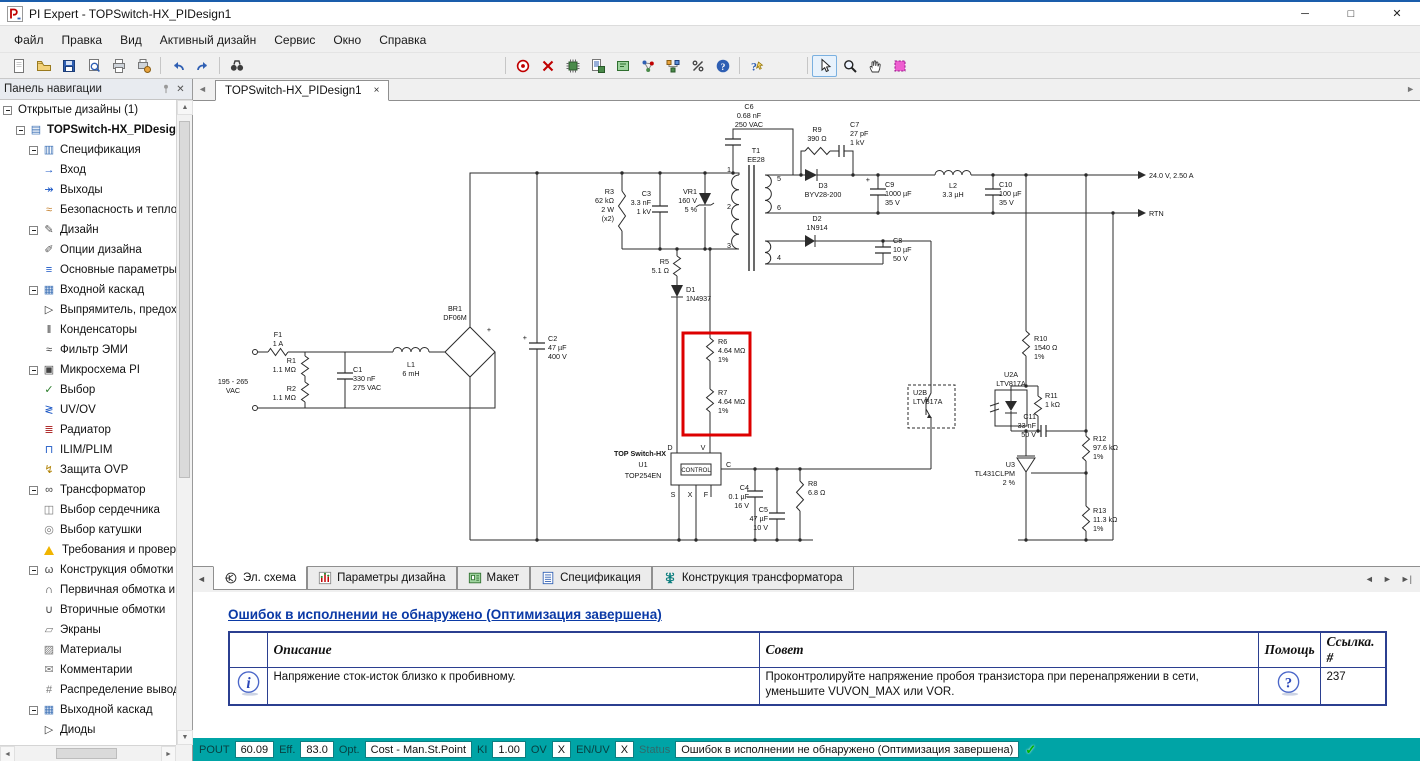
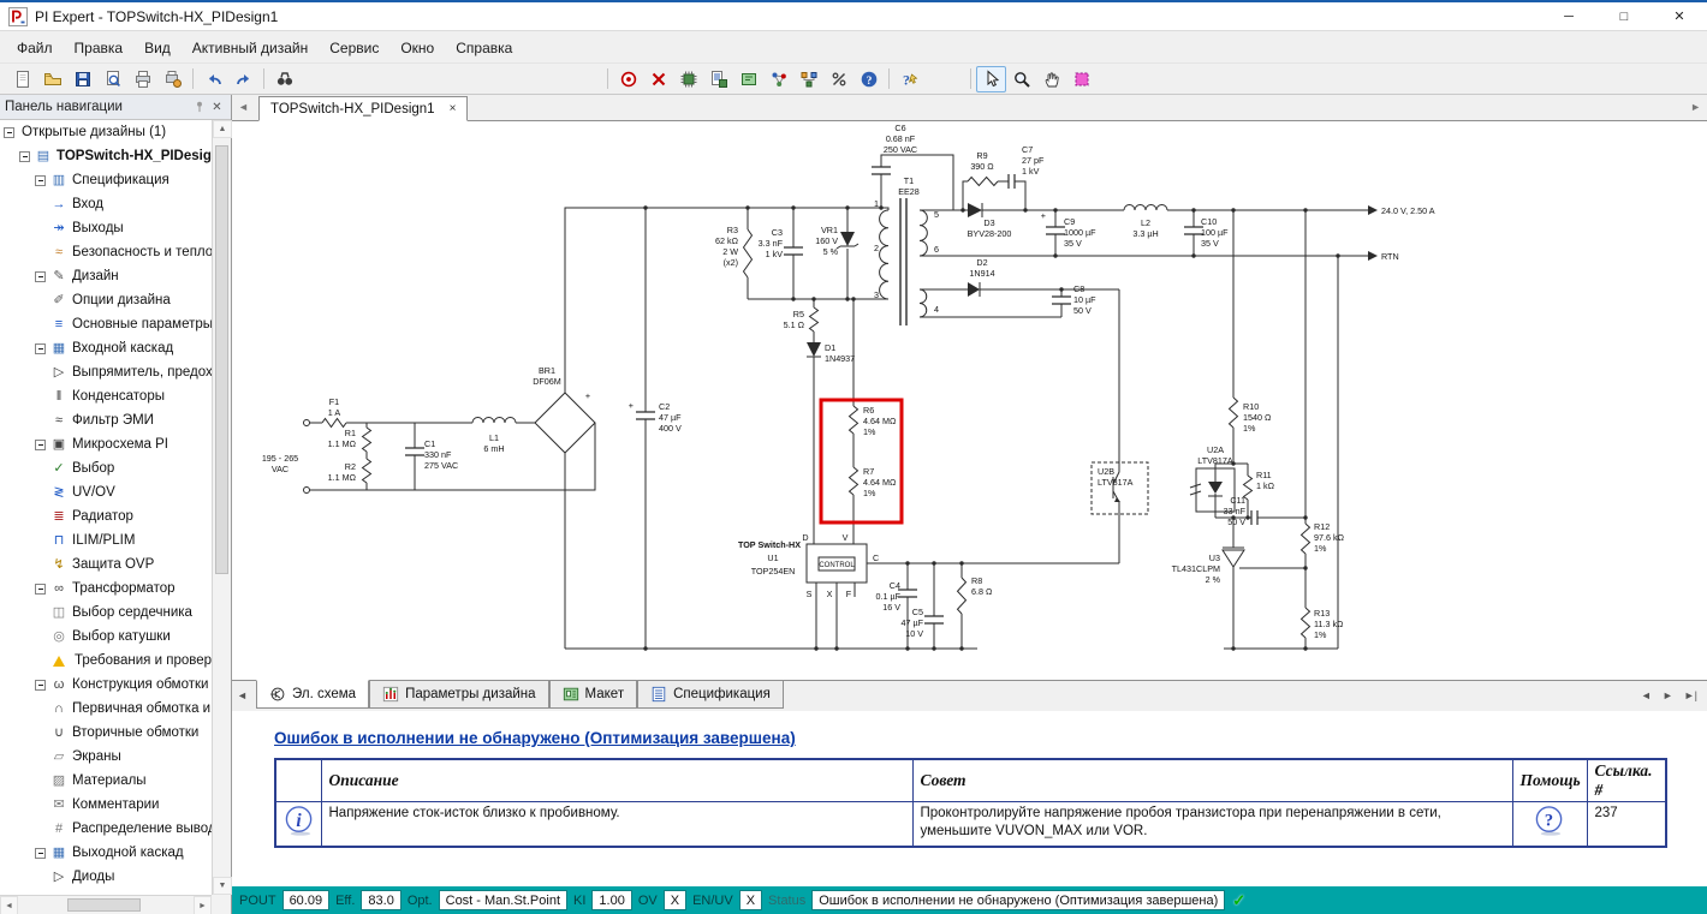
  PI Expert - TOPSwitch-HX_PIDesign1
  ─
  □
  ✕
  Файл
  Правка
  Вид
  Активный дизайн
  Сервис
  Окно
  Справка
  ?
  ?
  Панель навигации
  ✕
  Открытые дизайны (1)
  ▤
  TOPSwitch-HX_PIDesig
  ▥
  Спецификация
  →
  Вход
  ↠
  Выходы
  ≈
  Безопасность и тепло
  ✎
  Дизайн
  ✐
  Опции дизайна
  ≡
  Основные параметры
  ▦
  Входной каскад
  ▷
  Выпрямитель, предох
  ‖
  Конденсаторы
  ≈
  Фильтр ЭМИ
  ▣
  Микросхема PI
  ✓
  Выбор
  ≷
  UV/OV
  ≣
  Радиатор
  ⊓
  ILIM/PLIM
  ↯
  Защита OVP
  ∞
  Трансформатор
  ◫
  Выбор сердечника
  ◎
  Выбор катушки
  Требования и провер
  ω
  Конструкция обмотки
  ∩
  Первичная обмотка и
  ∪
  Вторичные обмотки
  ▱
  Экраны
  ▨
  Материалы
  ✉
  Комментарии
  #
  Распределение выво
  ▦
  Выходной каскад
  ▷
  Диоды
  ◄
  TOPSwitch-HX_PIDesign1
  ×
  ►
  C6 0.68 nF 250 VAC
  T1 EE28
  R9 390 Ω
  C7 27 pF 1 kV
  D3 BYV28-200
  C9 1000 µF 35 V
  L2 3.3 µH
  C10 100 µF 35 V
  24.0 V, 2.50 A
  RTN
  D2 1N914
  C8 10 µF 50 V
  R3 62 kΩ 2 W (x2)
  C3 3.3 nF 1 kV
  VR1 160 V 5 %
  R5 5.1 Ω
  D1 1N4937
  R6 4.64 MΩ 1%
  R7 4.64 MΩ 1%
  BR1 DF06M
  +
  +
  +
  F1 1 A
  195 - 265 VAC
  R1 1.1 MΩ
  R2 1.1 MΩ
  C1 330 nF 275 VAC
  L1 6 mH
  C2 47 µF 400 V
  TOP Switch-HX
  U1
  TOP254EN
  D
  V
  C
  S
  X
  F
  C4 0.1 µF 16 V
  C5 47 µF 10 V
  R8 6.8 Ω
  U2B LTV817A
  U2A LTV817A
  R10 1540 Ω 1%
  R11 1 kΩ
  C11 33 nF 50 V
  U3 TL431CLPM 2 %
  R12 97.6 kΩ 1%
  R13 11.3 kΩ 1%
  1
  2
  3
  5
  6
  4
  ◄
  Эл. схема
  Параметры дизайна
  Макет
  Спецификация
- Конструкция трансформатора
  ◄
  ►
  ►|
  Ошибок в исполнении не обнаружено (Оптимизация завершена)
  	Описание	Совет	Помощь	Ссылка. #
  i	Напряжение сток-исток близко к пробивному.	Проконтролируйте напряжение пробоя транзистора при перенапряжении в сети, уменьшите VUVON_MAX или VOR.	?	237
  POUT
  60.09
  Eff.
  83.0
  Opt.
  Cost - Man.St.Point
  KI
  1.00
  OV
  X
  EN/UV
  X
  Status
  Ошибок в исполнении не обнаружено (Оптимизация завершена)
  ✓
